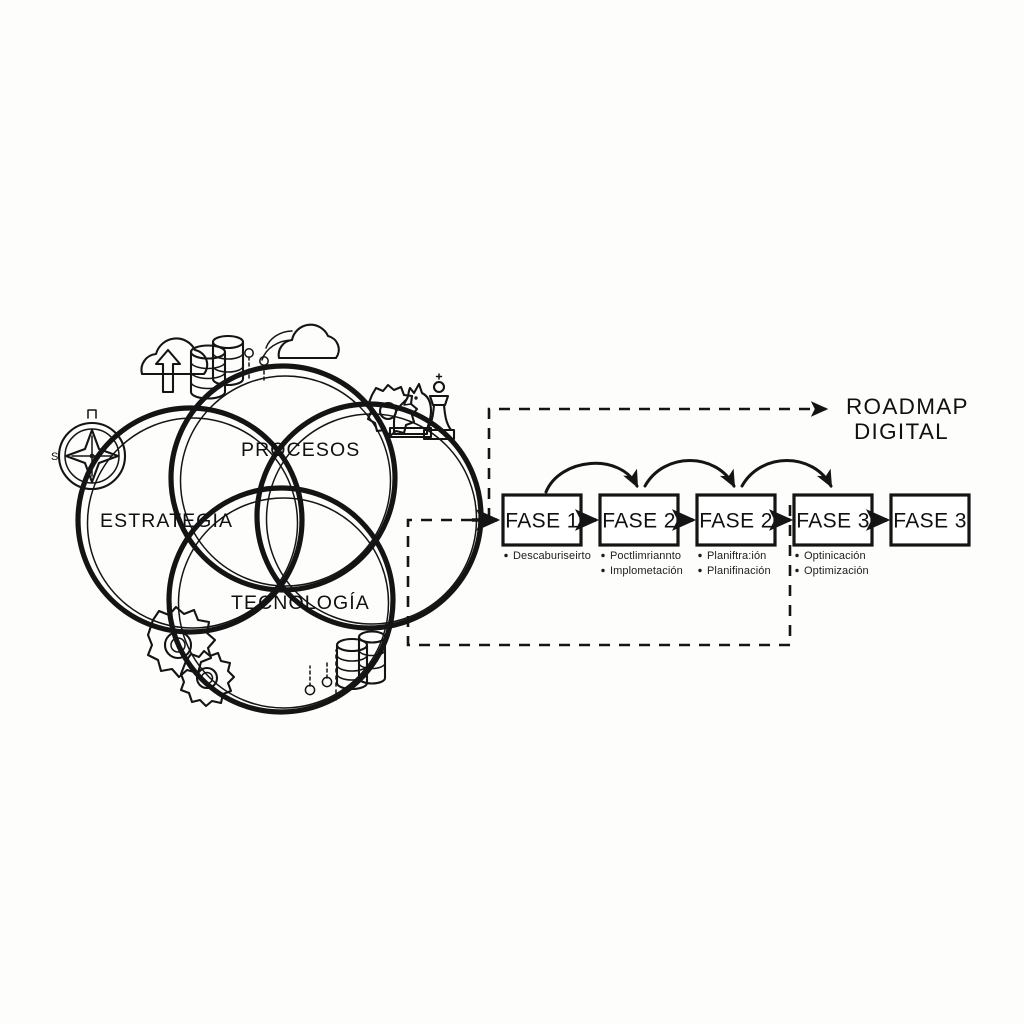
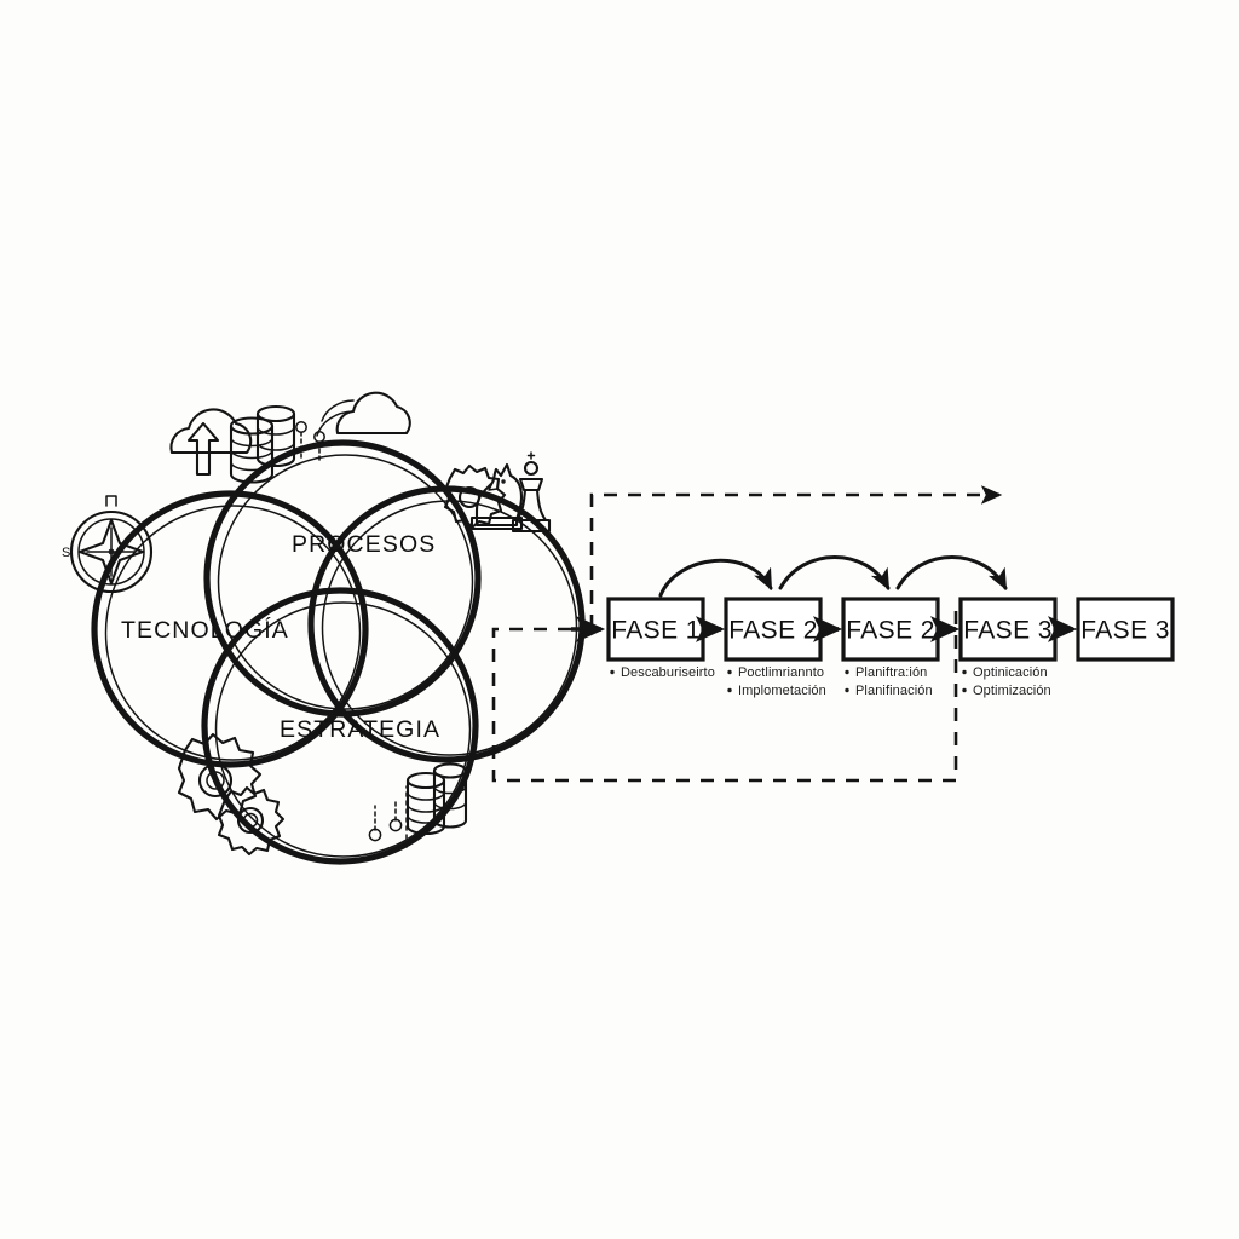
  S
- ESTRATEGIA
+ TECNOLOGÍA
  PROCESOS
- TECNOLOGÍA
+ ESTRATEGIA
  FASE 1
  Descaburiseirto
  FASE 2
  Poctlimriannto
  Implometación
  FASE 2
  Planiftra:ión
  Planifinación
  FASE 3
  Optinicación
  Optimización
  FASE 3
- ROADMAP
- DIGITAL
